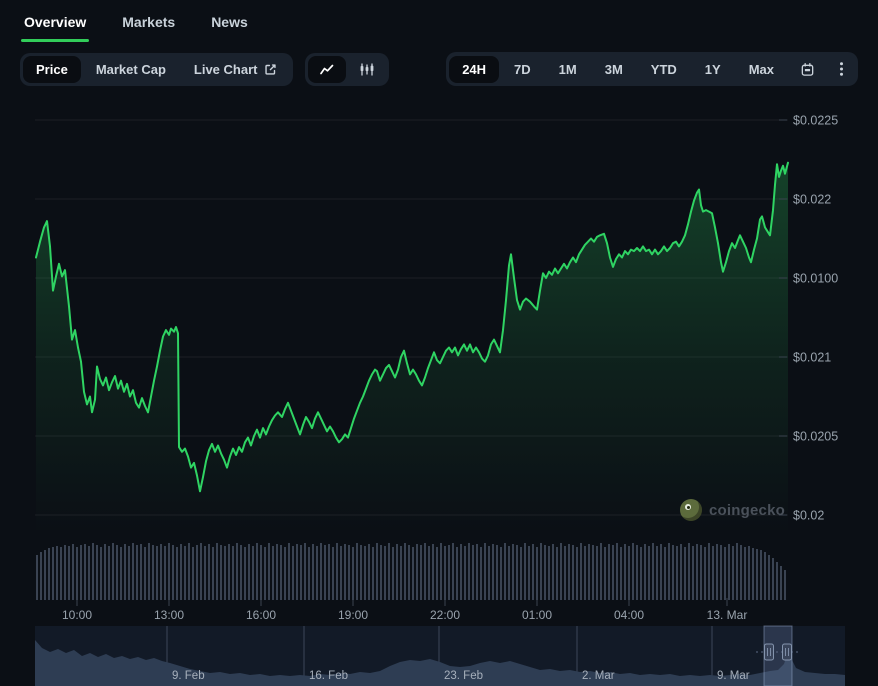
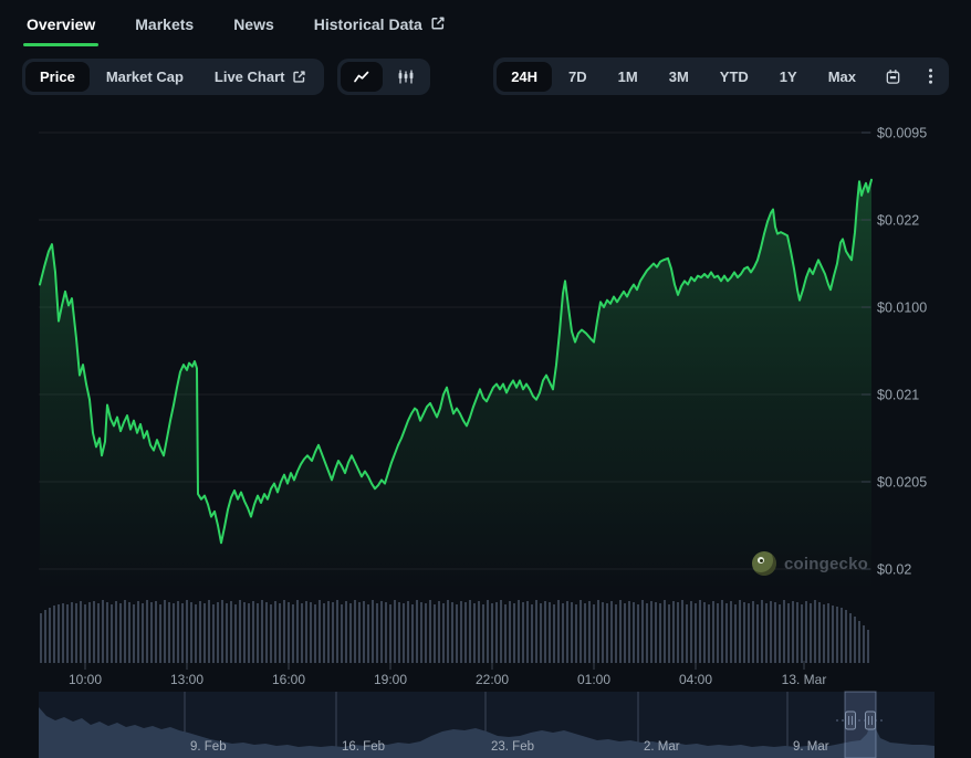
  Overview
  Markets
  News
+ Historical Data
  Price
  Market Cap
  Live Chart
  24H
  7D
  1M
  3M
  YTD
  1Y
  Max
- $0.0225
+ $0.0095
  $0.022
  $0.0100
  $0.021
  $0.0205
  $0.02
  10:00
  13:00
  16:00
  19:00
  22:00
  01:00
  04:00
  13. Mar
  9. Feb
  16. Feb
  23. Feb
  2. Mar
  9. Mar
  coingecko
